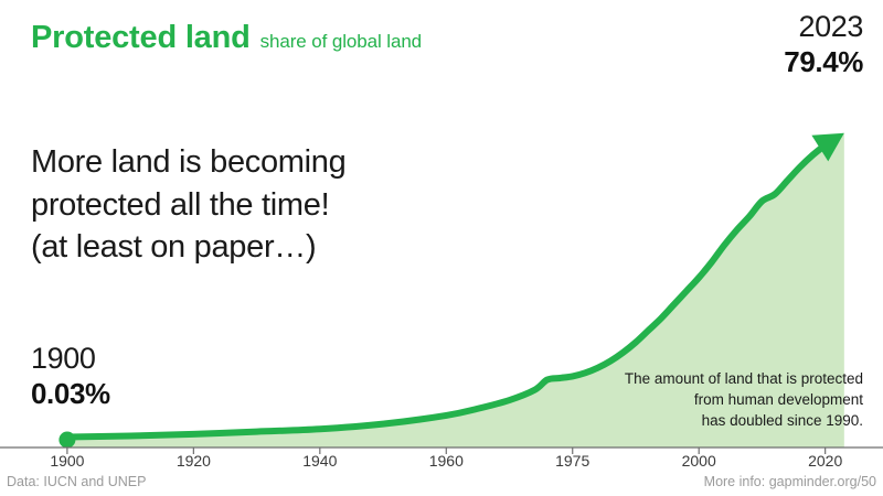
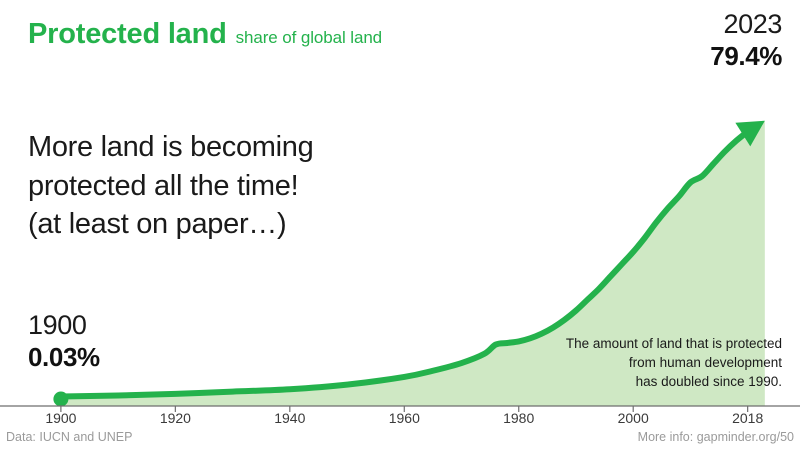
  1900
  1920
  1940
  1960
- 1975
+ 1980
  2000
- 2020
+ 2018
  Protected land
  share of global land
  More land is becoming
  protected all the time!
  (at least on paper…)
  1900
  0.03%
  2023
  79.4%
  The amount of land that is protected
  from human development
  has doubled since 1990.
  Data: IUCN and UNEP
  More info: gapminder.org/50
